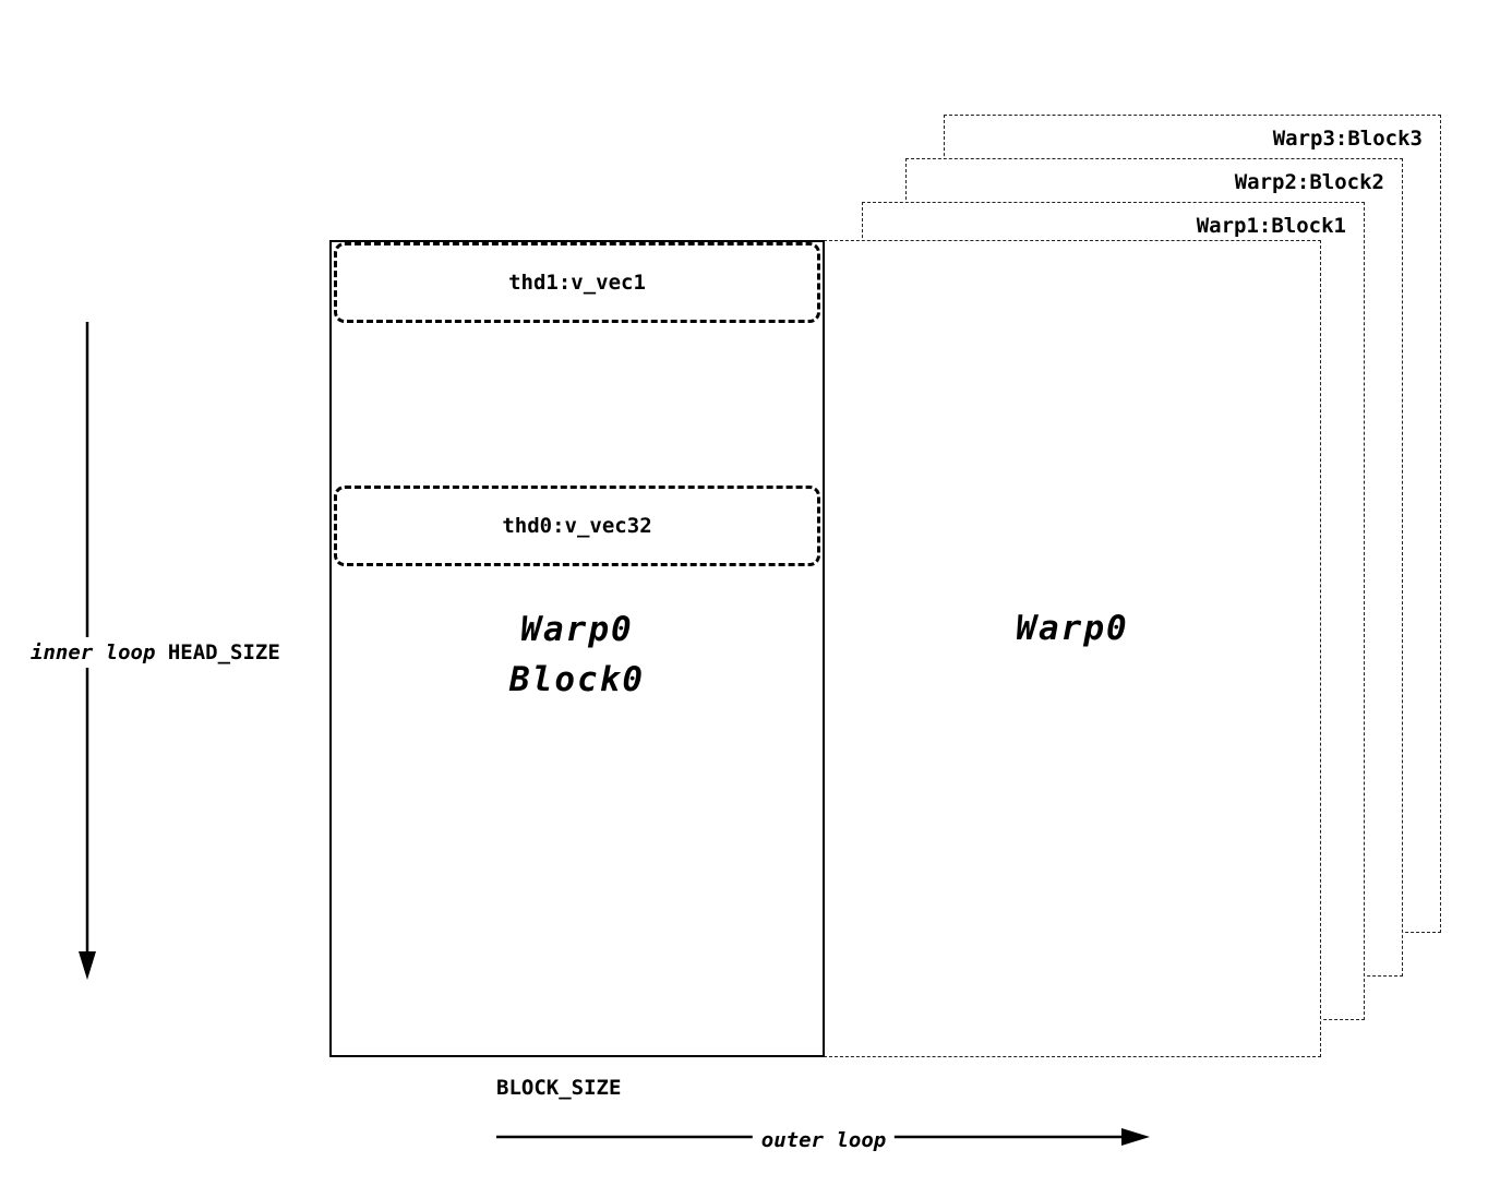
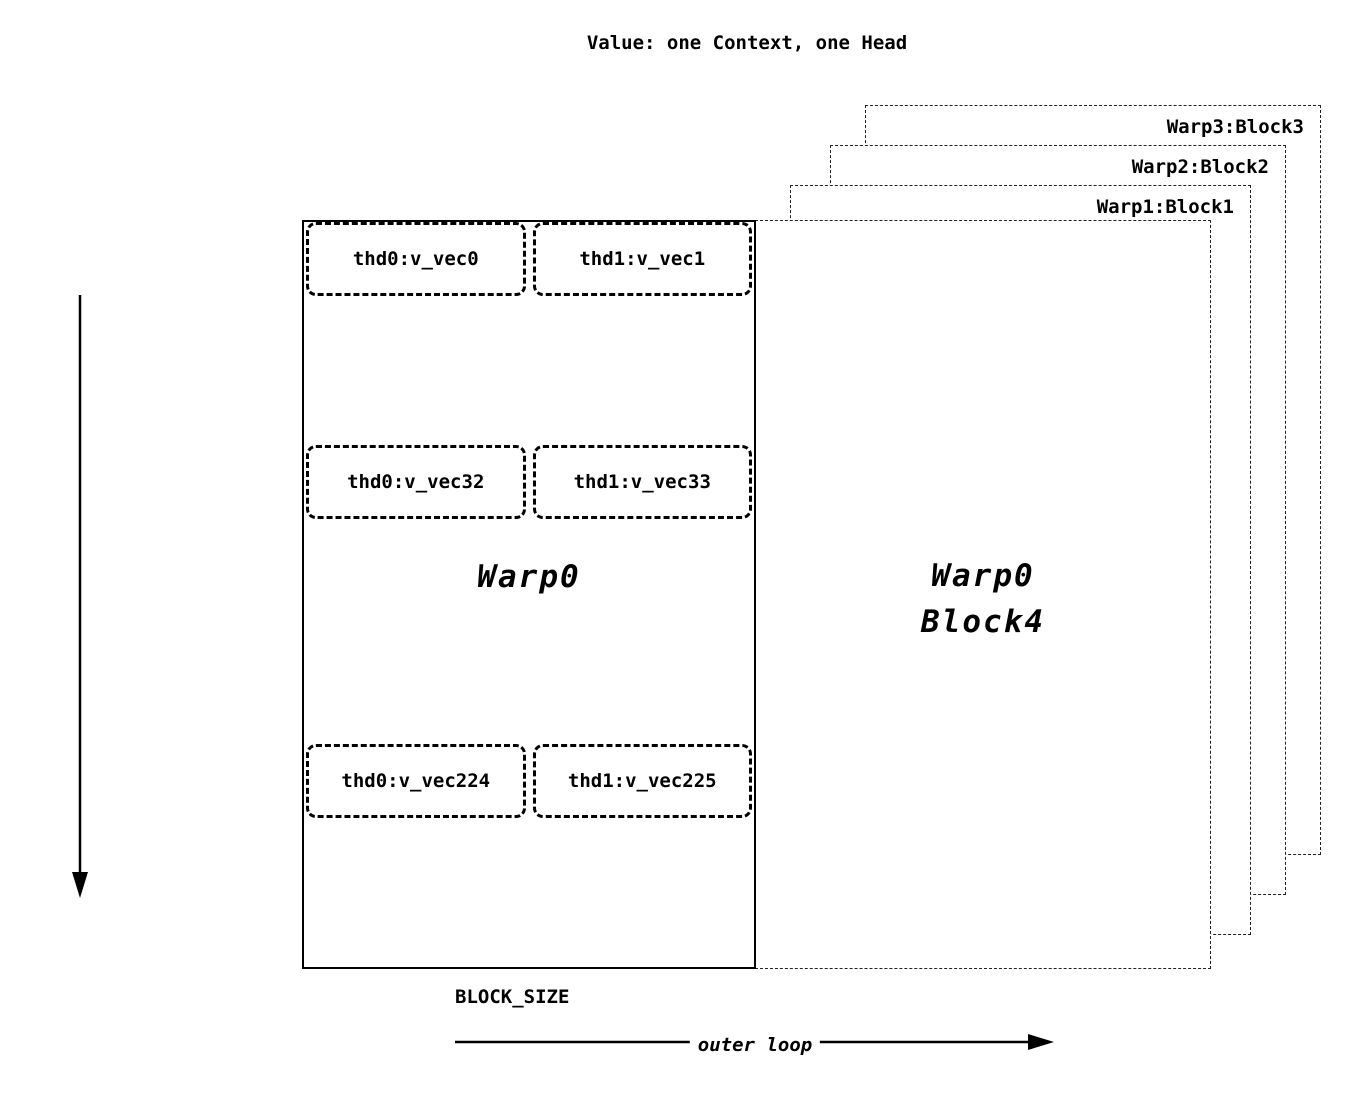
+ Value: one Context, one Head
  Warp3:Block3
  Warp2:Block2
  Warp1:Block1
  Warp0
+ Block4
+ thd0:v_vec0
  thd1:v_vec1
  thd0:v_vec32
+ thd1:v_vec33
+ thd0:v_vec224
+ thd1:v_vec225
  Warp0
- Block0
- inner loop HEAD_SIZE
  BLOCK_SIZE
  outer loop
